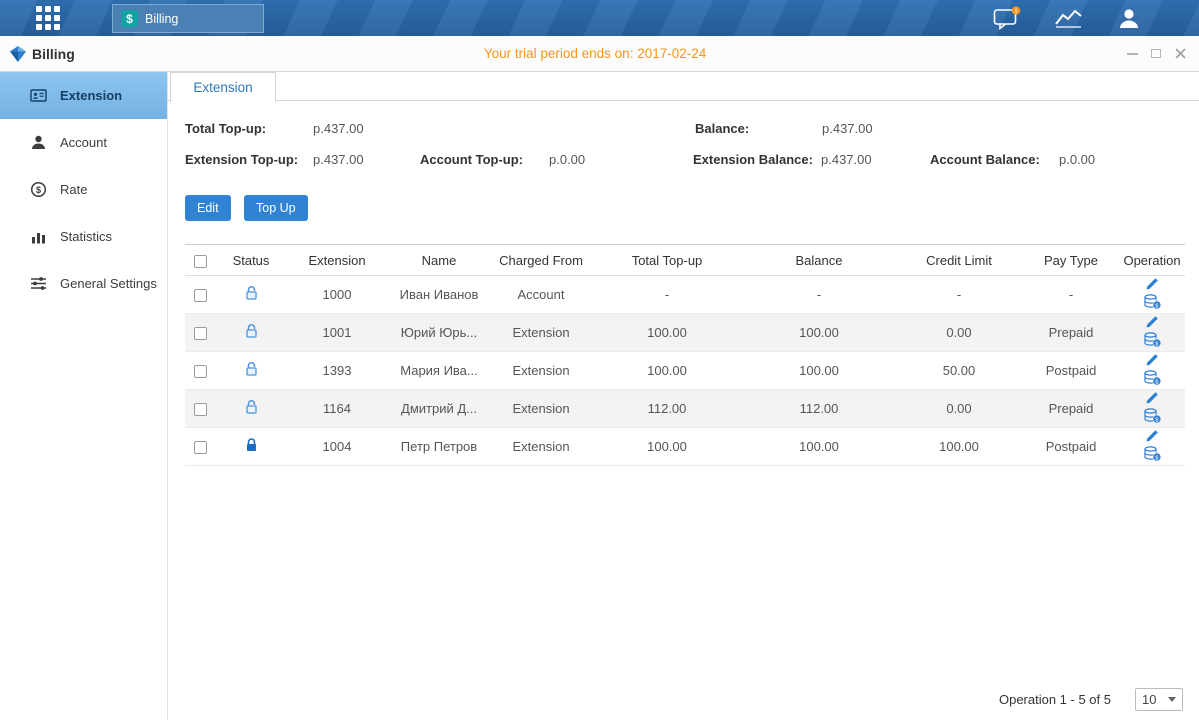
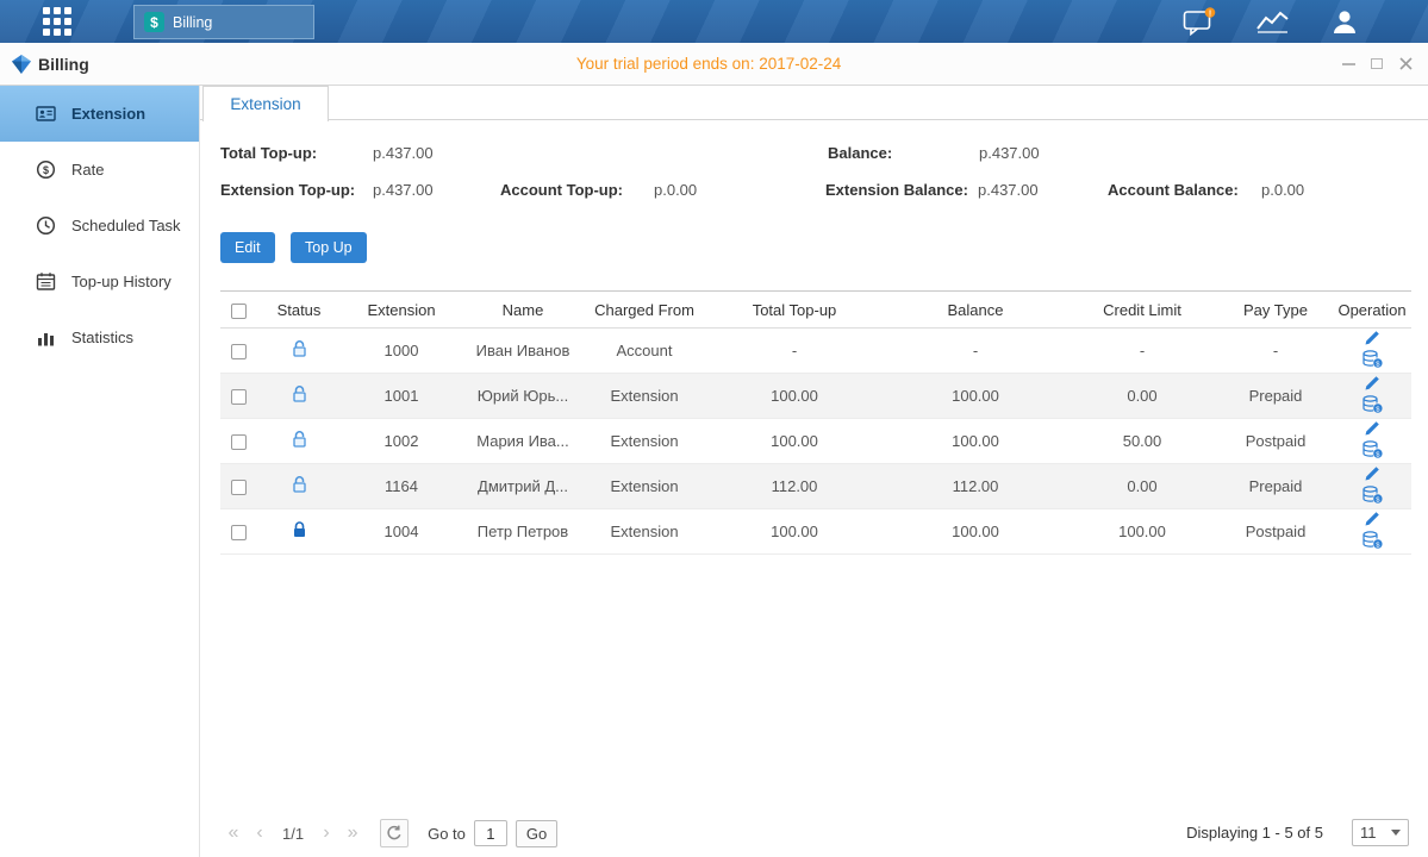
  $
  Billing
  Billing
  Your trial period ends on: 2017-02-24
  Extension
- Account
  $
  Rate
+ Scheduled Task
+ Top-up History
  Statistics
- General Settings
  Extension
  Total Top-up:
  p.437.00
  Balance:
  p.437.00
  Extension Top-up:
  p.437.00
  Account Top-up:
  p.0.00
  Extension Balance:
  p.437.00
  Account Balance:
  p.0.00
  Edit Top Up
  	Status	Extension	Name	Charged From	Total Top-up	Balance	Credit Limit	Pay Type	Operation
  		1000	Иван Иванов	Account	-	-	-	-
  		1001	Юрий Юрь...	Extension	100.00	100.00	0.00	Prepaid
- 		1393	Мария Ива...	Extension	100.00	100.00	50.00	Postpaid
+ 		1002	Мария Ива...	Extension	100.00	100.00	50.00	Postpaid
  		1164	Дмитрий Д...	Extension	112.00	112.00	0.00	Prepaid
  		1004	Петр Петров	Extension	100.00	100.00	100.00	Postpaid
+ «
+ ‹
+ 1/1
+ ›
+ »
+ Go to
+ 1
+ Go
- Operation 1 - 5 of 5
+ Displaying 1 - 5 of 5
- 10
+ 11
